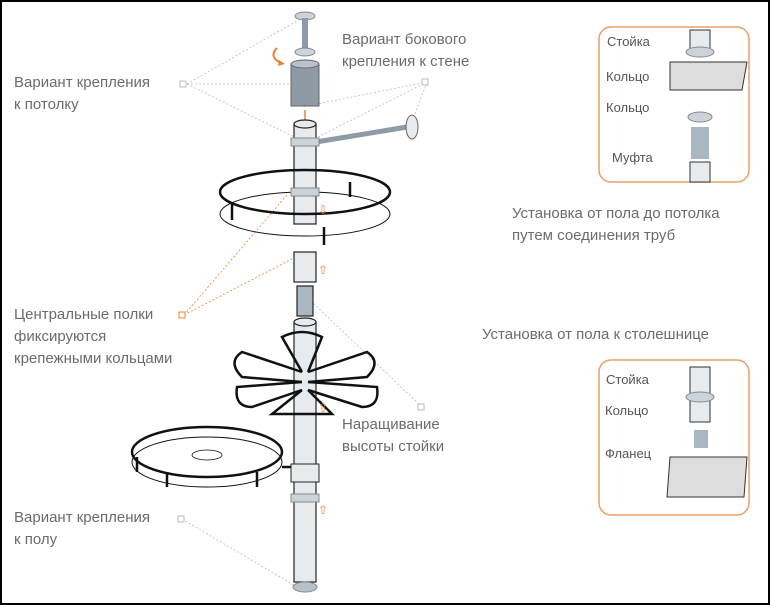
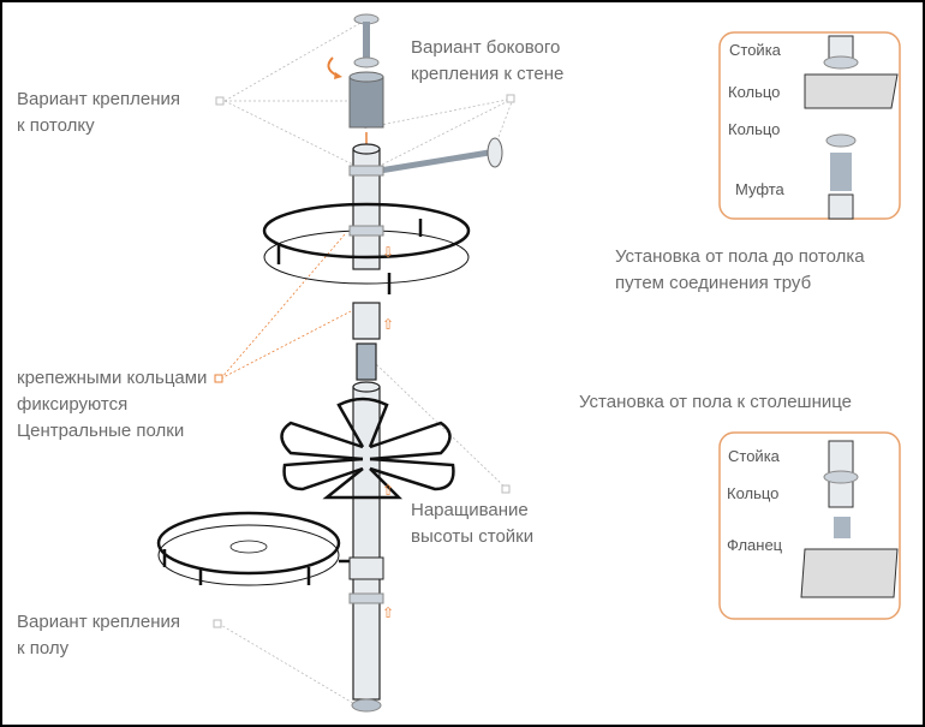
  ⇩
  ⇧
  ⇧
  ⇧
  Вариант крепления
  к потолку
  Вариант бокового
  крепления к стене
- Центральные полки
+ крепежными кольцами
  фиксируются
- крепежными кольцами
+ Центральные полки
  Наращивание
  высоты стойки
  Вариант крепления
  к полу
  Установка от пола до потолка
  путем соединения труб
  Установка от пола к столешнице
  Стойка
  Кольцо
  Кольцо
  Муфта
  Стойка
  Кольцо
  Фланец
